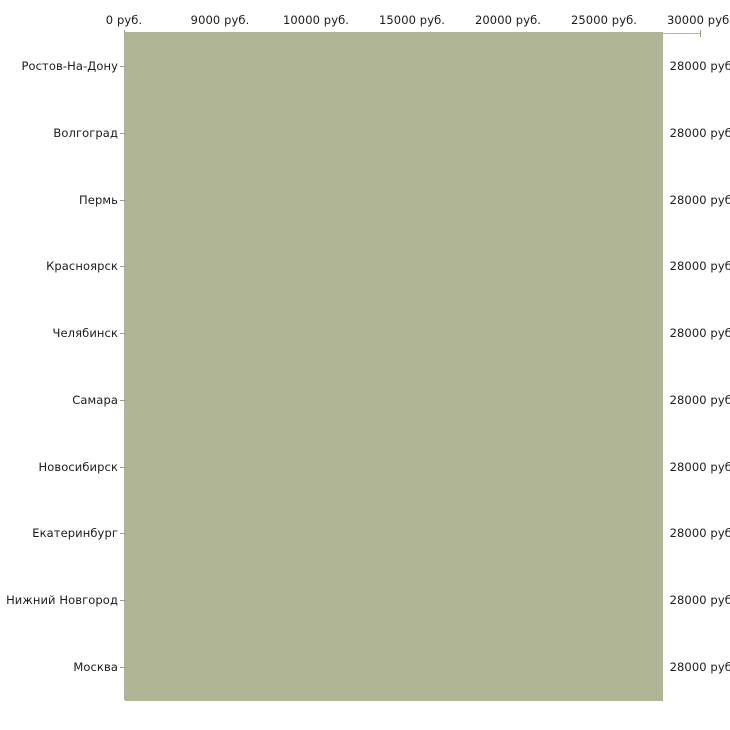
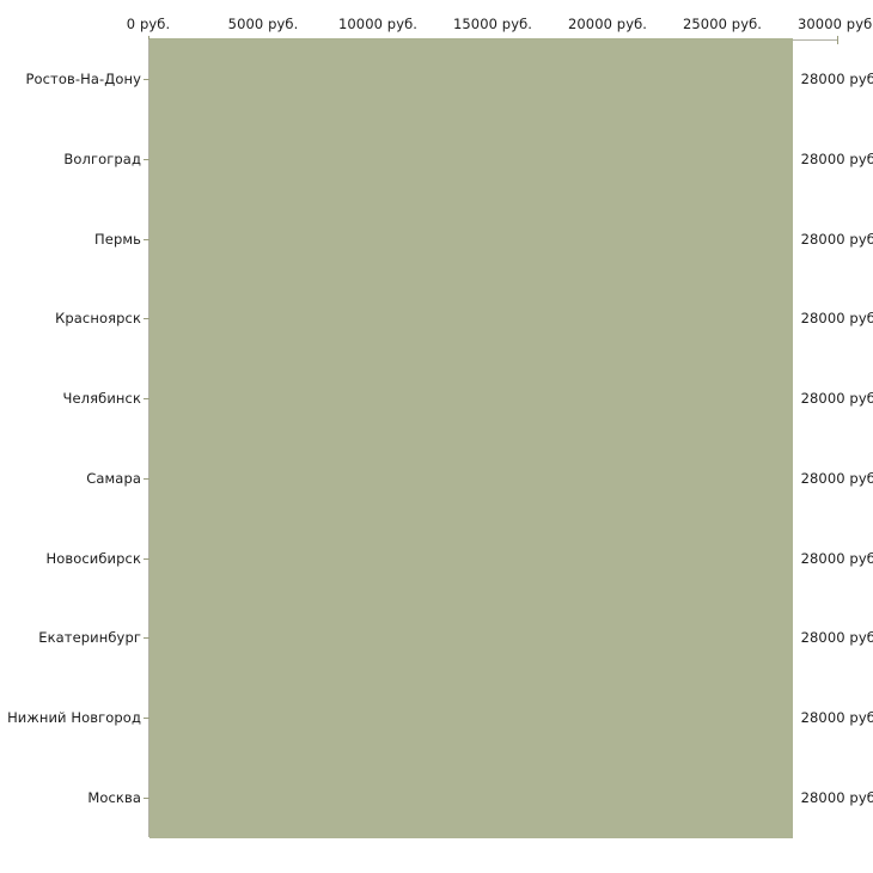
  0 руб.
- 9000 руб.
+ 5000 руб.
  10000 руб.
  15000 руб.
  20000 руб.
  25000 руб.
  30000 руб
  Ростов-На-Дону
  Волгоград
  Пермь
  Красноярск
  Челябинск
  Самара
  Новосибирск
  Екатеринбург
  Нижний Новгород
  Москва
  28000 руб
  28000 руб
  28000 руб
  28000 руб
  28000 руб
  28000 руб
  28000 руб
  28000 руб
  28000 руб
  28000 руб
